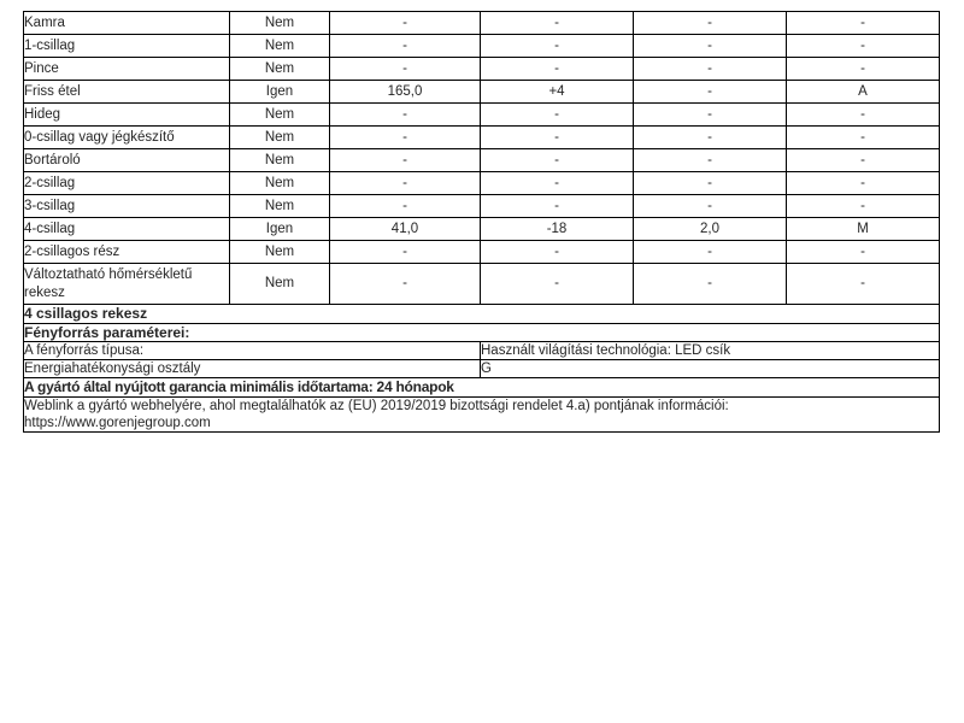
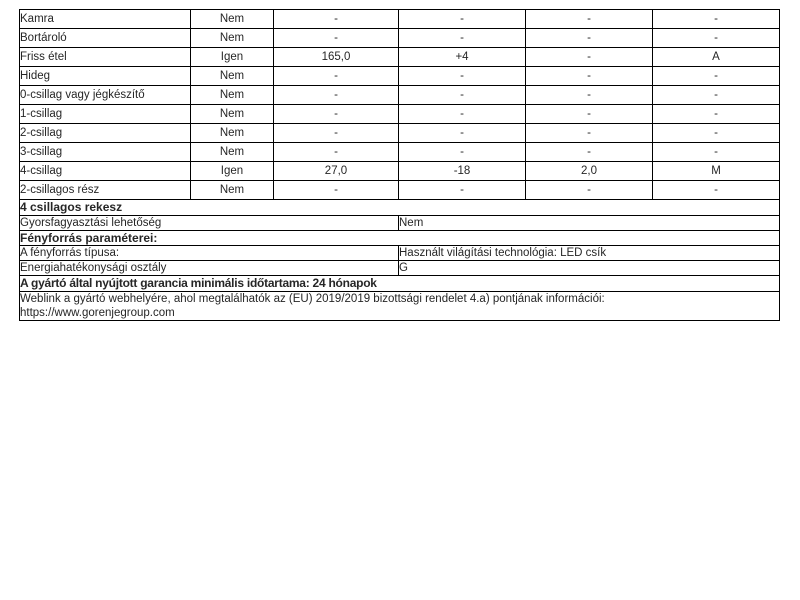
  Kamra	Nem	-	-	-	-
- 1-csillag	Nem	-	-	-	-
+ Bortároló	Nem	-	-	-	-
- Pince	Nem	-	-	-	-
  Friss étel	Igen	165,0	+4	-	A
  Hideg	Nem	-	-	-	-
  0-csillag vagy jégkészítő	Nem	-	-	-	-
- Bortároló	Nem	-	-	-	-
+ 1-csillag	Nem	-	-	-	-
  2-csillag	Nem	-	-	-	-
  3-csillag	Nem	-	-	-	-
- 4-csillag	Igen	41,0	-18	2,0	M
+ 4-csillag	Igen	27,0	-18	2,0	M
  2-csillagos rész	Nem	-	-	-	-
- Változtatható hőmérsékletű rekesz	Nem	-	-	-	-
  4 csillagos rekesz
+ Gyorsfagyasztási lehetőség	Nem
  Fényforrás paraméterei:
  A fényforrás típusa:	Használt világítási technológia: LED csík
  Energiahatékonysági osztály	G
  A gyártó által nyújtott garancia minimális időtartama: 24 hónapok
  Weblink a gyártó webhelyére, ahol megtalálhatók az (EU) 2019/2019 bizottsági rendelet 4.a) pontjának információi: https://www.gorenjegroup.com
